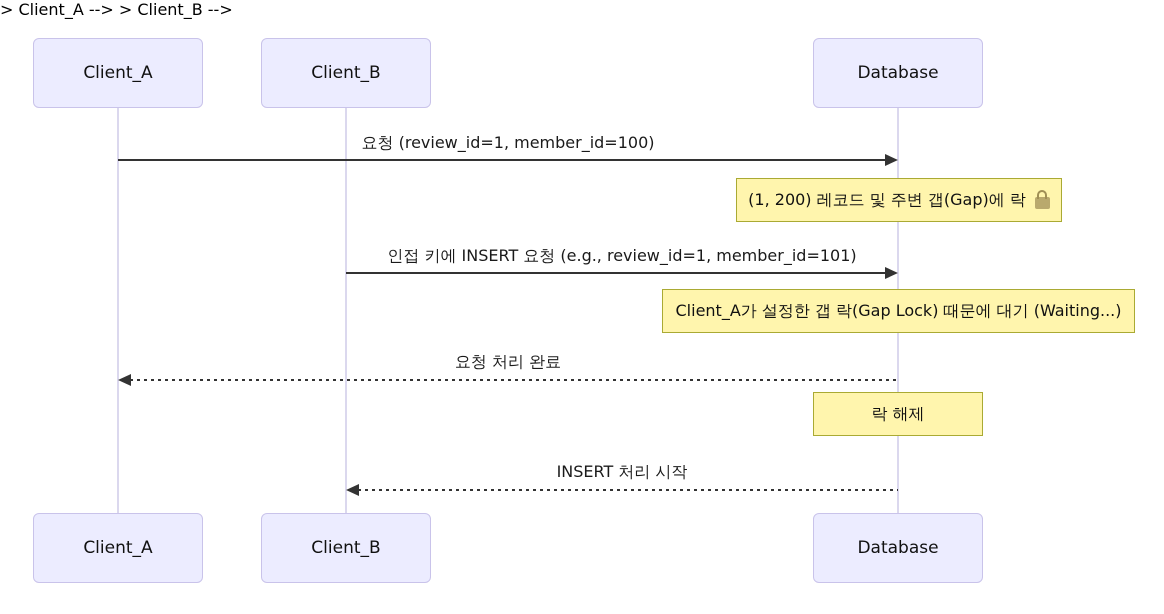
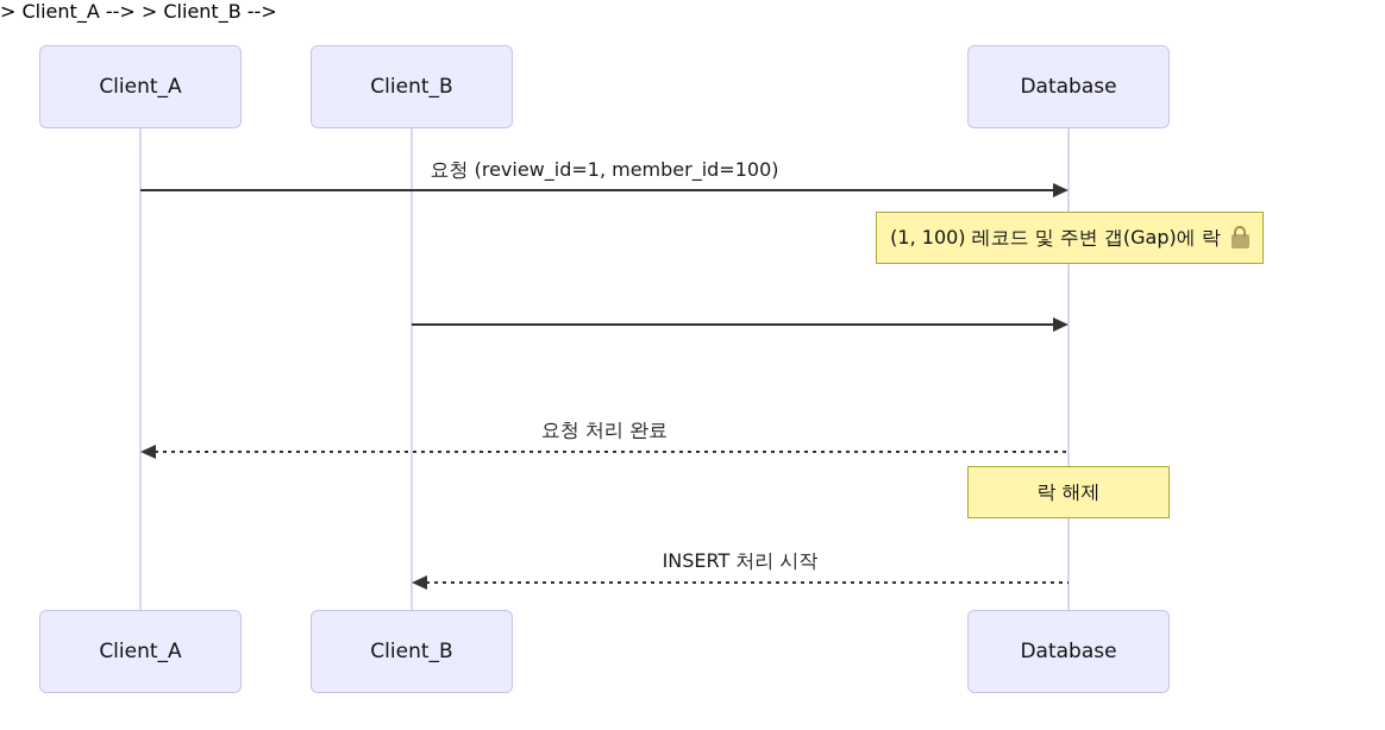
  Client_A
  Client_B
  Database
  요청 (review_id=1, member_id=100)
- (1, 200) 레코드 및 주변 갭(Gap)에 락
+ (1, 100) 레코드 및 주변 갭(Gap)에 락
- 인접 키에 INSERT 요청 (e.g., review_id=1, member_id=101)
- Client_A가 설정한 갭 락(Gap Lock) 때문에 대기 (Waiting...)
  > Client_A -->
  요청 처리 완료
  락 해제
  > Client_B -->
  INSERT 처리 시작
  Client_A
  Client_B
  Database
